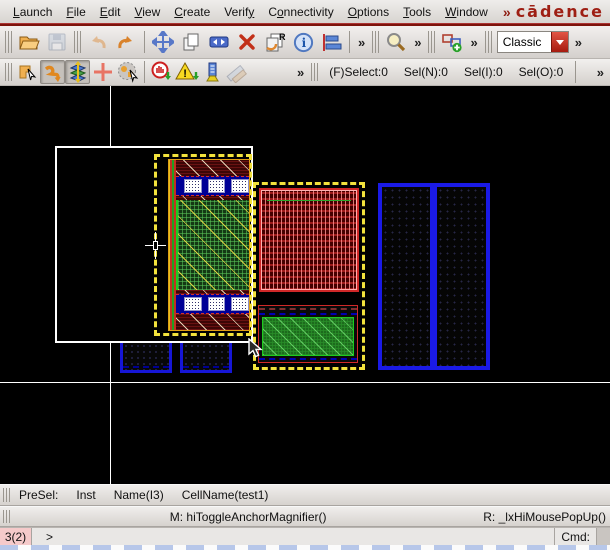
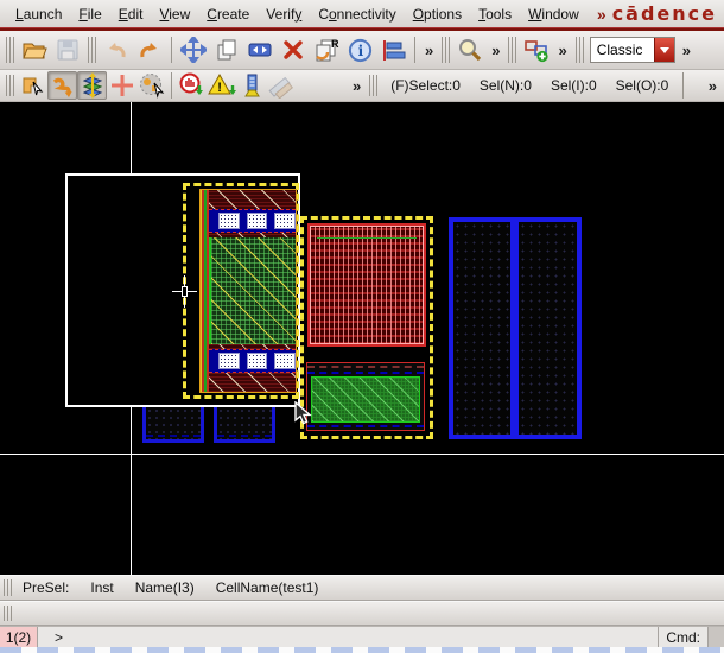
  Launch
  File
  Edit
  View
  Create
  Verify
  Connectivity
  Options
  Tools
  Window
  »
  cādence
  R
  i
  »
  »
  »
  Classic
  »
  !
  »
  (F)Select:0
  Sel(N):0
  Sel(I):0
  Sel(O):0
  »
  PreSel:
  Inst
  Name(I3)
  CellName(test1)
- M: hiToggleAnchorMagnifier()
- R: _lxHiMousePopUp()
- 3(2)
+ 1(2)
  >
  Cmd:
